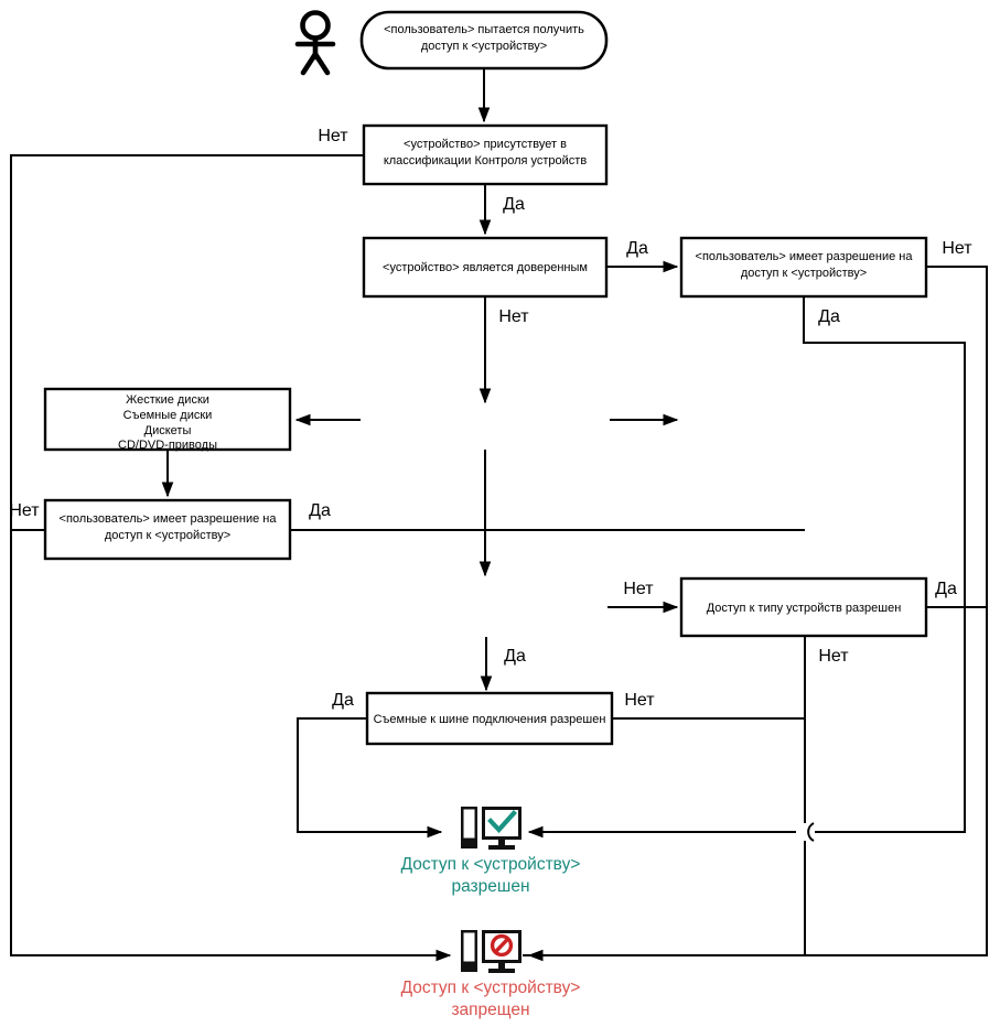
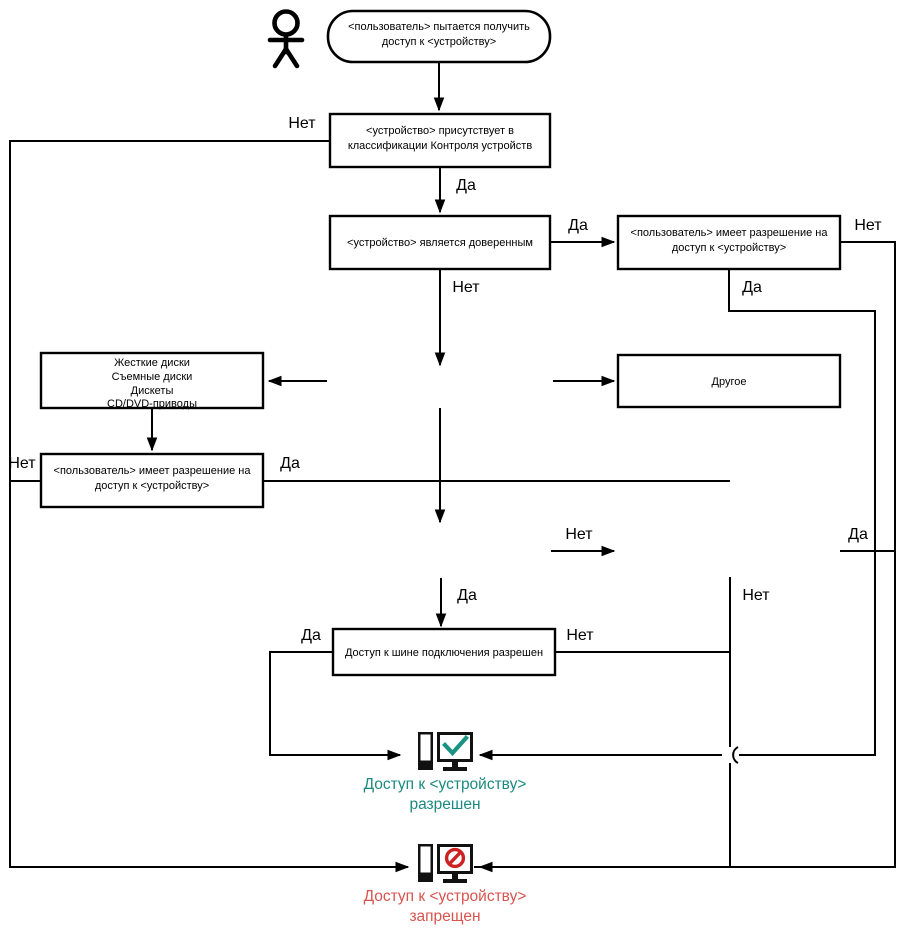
  <пользователь> пытается получить
  доступ к <устройству>
  <устройство> присутствует в
  классификации Контроля устройств
  Нет
  Да
  <устройство> является доверенным
  Да
  Нет
  <пользователь> имеет разрешение на
  доступ к <устройству>
  Нет
  Да
  Жесткие диски
  Съемные диски
  Дискеты
  CD/DVD-приводы
+ Другое
  <пользователь> имеет разрешение на
  доступ к <устройству>
  Нет
  Да
  Нет
  Да
- Доступ к типу устройств разрешен
  Да
  Нет
- Съемные к шине подключения разрешен
+ Доступ к шине подключения разрешен
  Да
  Нет
  Доступ к <устройству>
  разрешен
  Доступ к <устройству>
  запрещен
